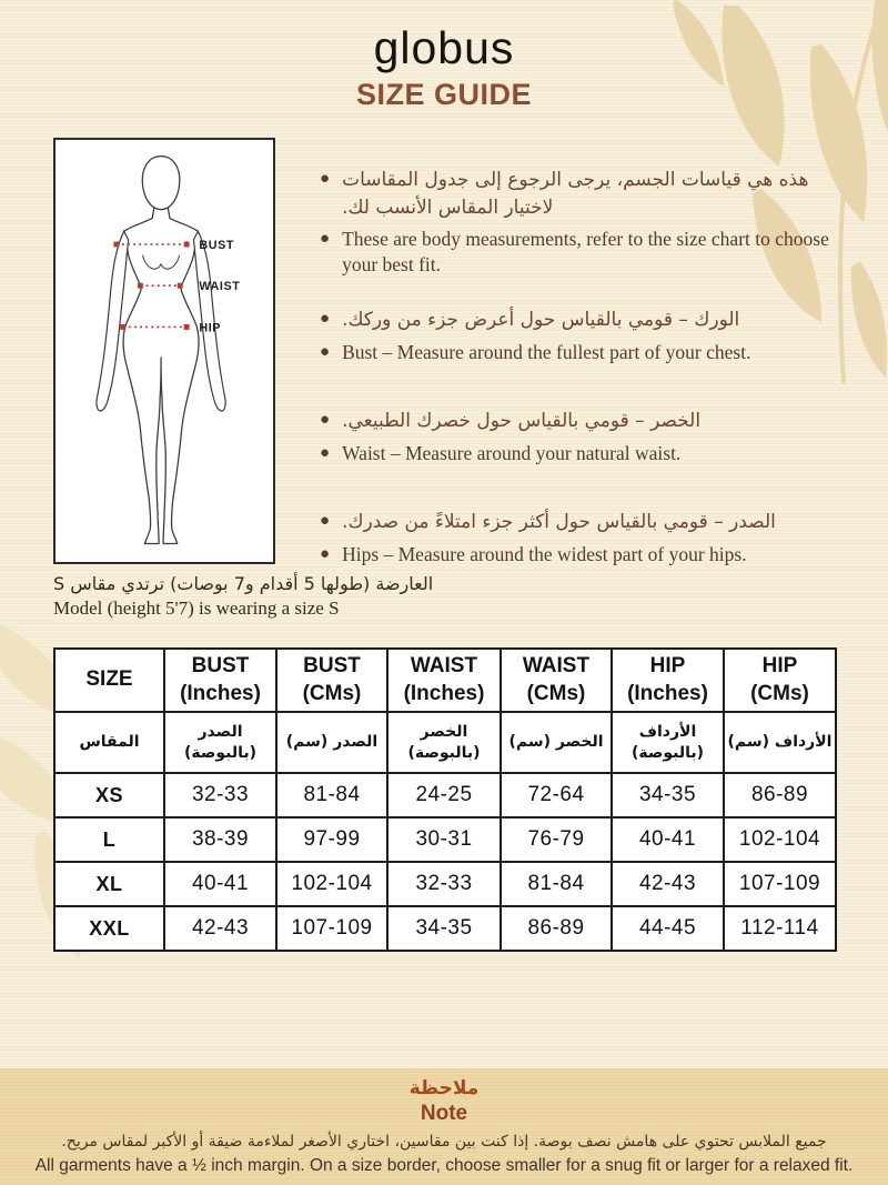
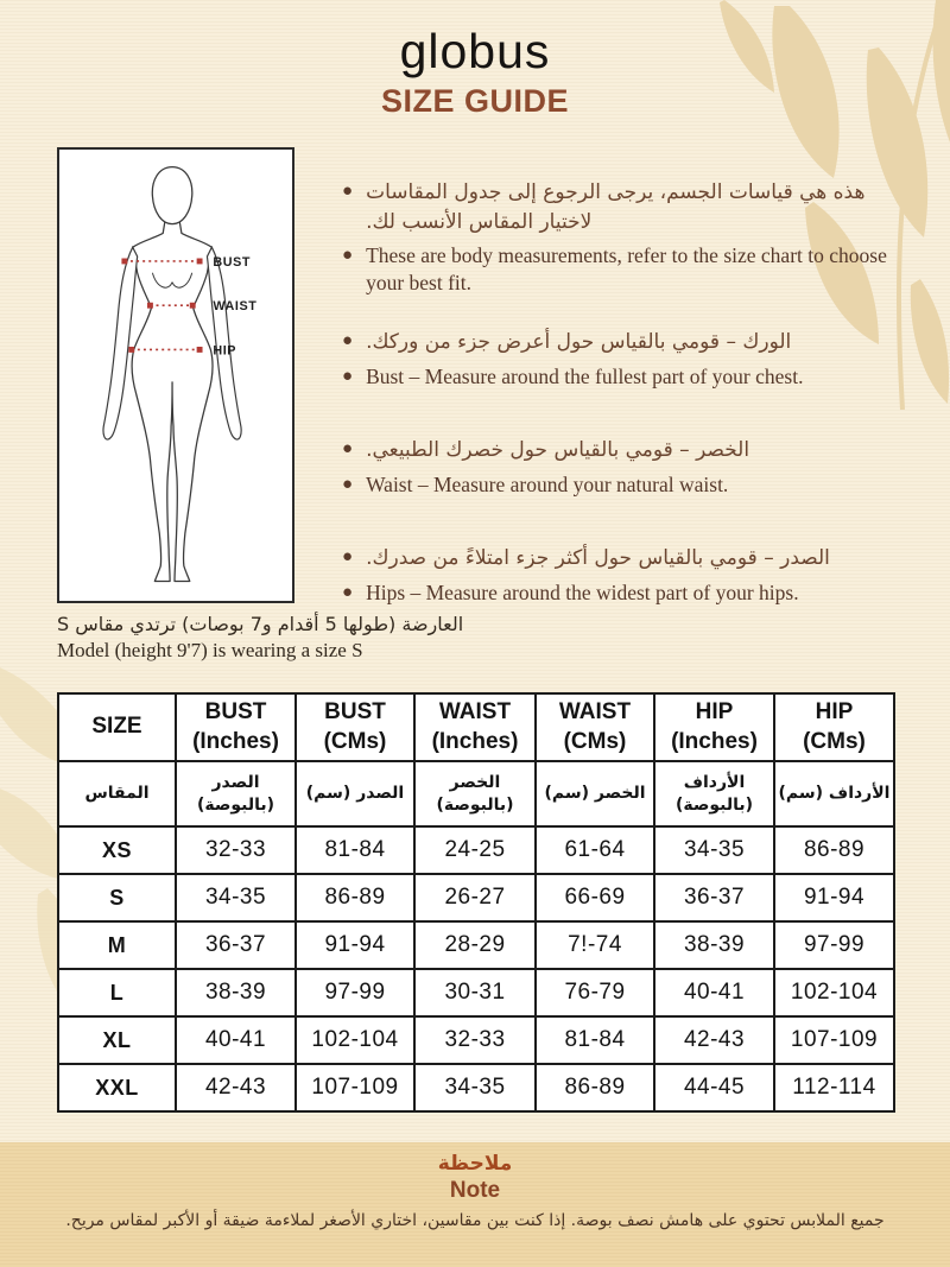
  globus
  SIZE GUIDE
  BUST
  WAIST
  HIP
  ●
  هذه هي قياسات الجسم، يرجى الرجوع إلى جدول المقاسات لاختيار المقاس الأنسب لك.
  ●
  These are body measurements, refer to the size chart to choose your best fit.
  ●
  الورك – قومي بالقياس حول أعرض جزء من وركك.
  ●
  Bust – Measure around the fullest part of your chest.
  ●
  الخصر – قومي بالقياس حول خصرك الطبيعي.
  ●
  Waist – Measure around your natural waist.
  ●
  الصدر – قومي بالقياس حول أكثر جزء امتلاءً من صدرك.
  ●
  Hips – Measure around the widest part of your hips.
  العارضة (طولها 5 أقدام و7 بوصات) ترتدي مقاس S
- Model (height 5'7) is wearing a size S
+ Model (height 9'7) is wearing a size S
  SIZE	BUST (Inches)	BUST (CMs)	WAIST (Inches)	WAIST (CMs)	HIP (Inches)	HIP (CMs)
  المقاس	الصدر (بالبوصة)	الصدر (سم)	الخصر (بالبوصة)	الخصر (سم)	الأرداف (بالبوصة)	الأرداف (سم)
- XS	32-33	81-84	24-25	72-64	34-35	86-89
+ XS	32-33	81-84	24-25	61-64	34-35	86-89
+ S	34-35	86-89	26-27	66-69	36-37	91-94
+ M	36-37	91-94	28-29	7!-74	38-39	97-99
  L	38-39	97-99	30-31	76-79	40-41	102-104
  XL	40-41	102-104	32-33	81-84	42-43	107-109
  XXL	42-43	107-109	34-35	86-89	44-45	112-114
  ملاحظة
  Note
  جميع الملابس تحتوي على هامش نصف بوصة. إذا كنت بين مقاسين، اختاري الأصغر لملاءمة ضيقة أو الأكبر لمقاس مريح.
- All garments have a ½ inch margin. On a size border, choose smaller for a snug fit or larger for a relaxed fit.
